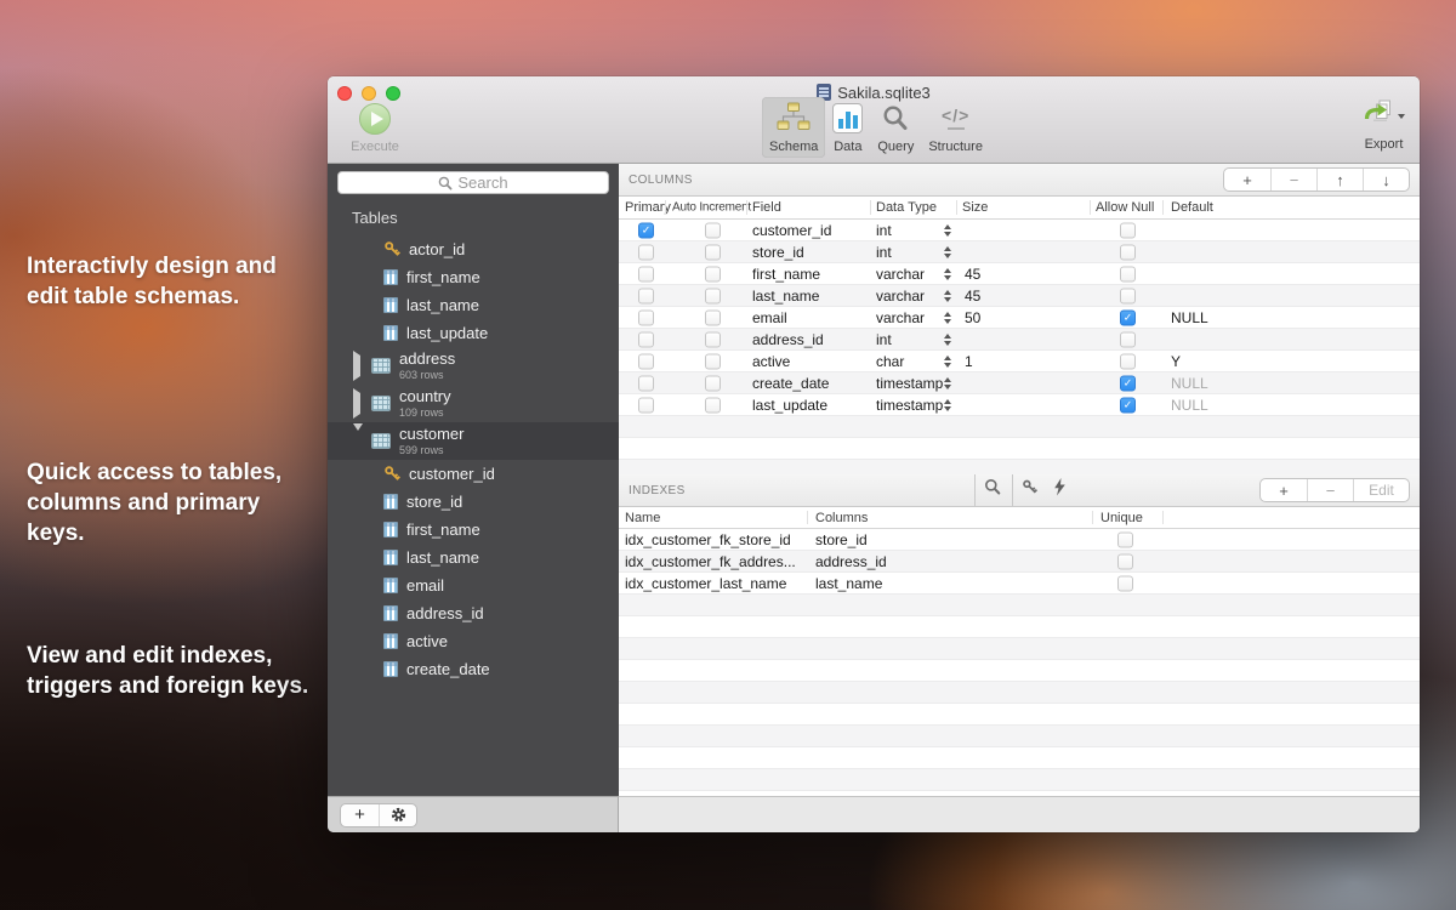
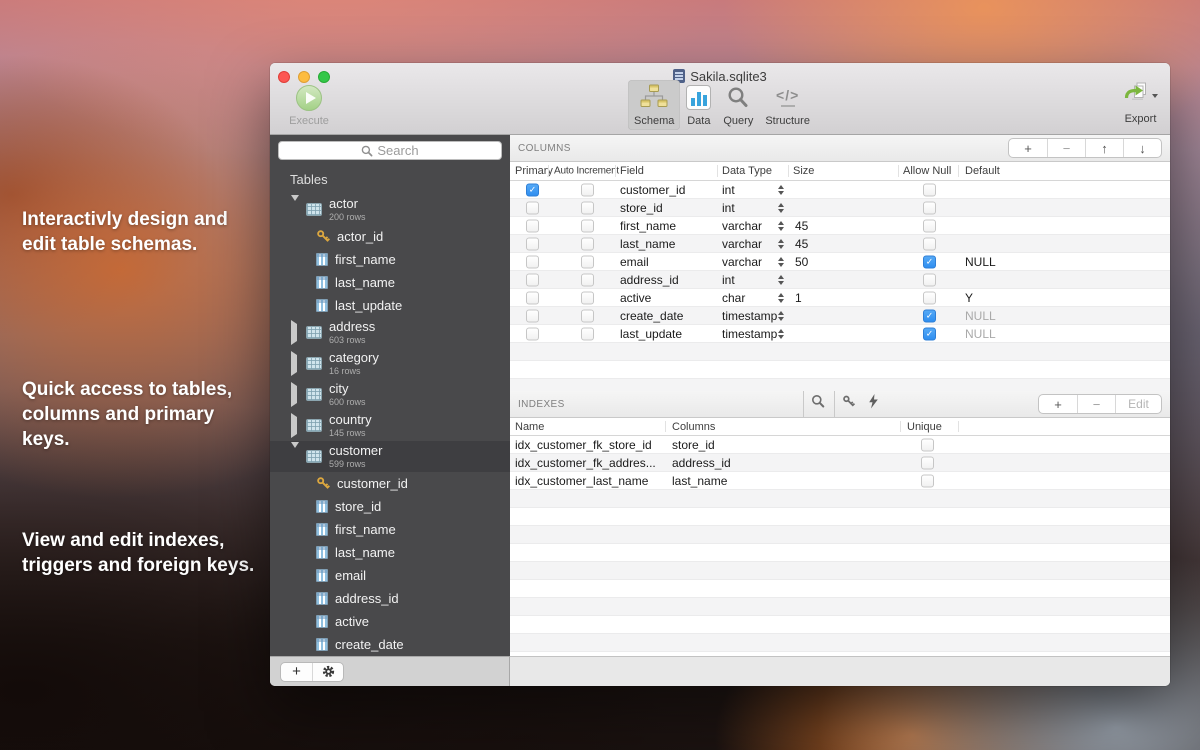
  Interactivly design and
  edit table schemas.
  Quick access to tables,
  columns and primary
  keys.
  View and edit indexes,
  triggers and foreign keys.
  Sakila.sqlite3
  Execute
  Schema
  Data
  Query
  </>
  Structure
  Export
  Search
  Tables
+ actor
+ 200 rows
  actor_id
  first_name
  last_name
  last_update
  address
  603 rows
+ category
+ 16 rows
+ city
+ 600 rows
  country
- 109 rows
+ 145 rows
  customer
  599 rows
  customer_id
  store_id
  first_name
  last_name
  email
  address_id
  active
  create_date
  COLUMNS
  +
  −
  ↑
  ↓
  Primary
  Auto Increment
  Field
  Data Type
  Size
  Allow Null
  Default
  ✓
  customer_id
  int
  store_id
  int
  first_name
  varchar
  45
  last_name
  varchar
  45
  email
  varchar
  50
  ✓
  NULL
  address_id
  int
  active
  char
  1
  Y
  create_date
  timestamp
  ✓
  NULL
  last_update
  timestamp
  ✓
  NULL
  INDEXES
  +
  −
  Edit
  Name
  Columns
  Unique
  idx_customer_fk_store_id
  store_id
  idx_customer_fk_addres...
  address_id
  idx_customer_last_name
  last_name
  +
